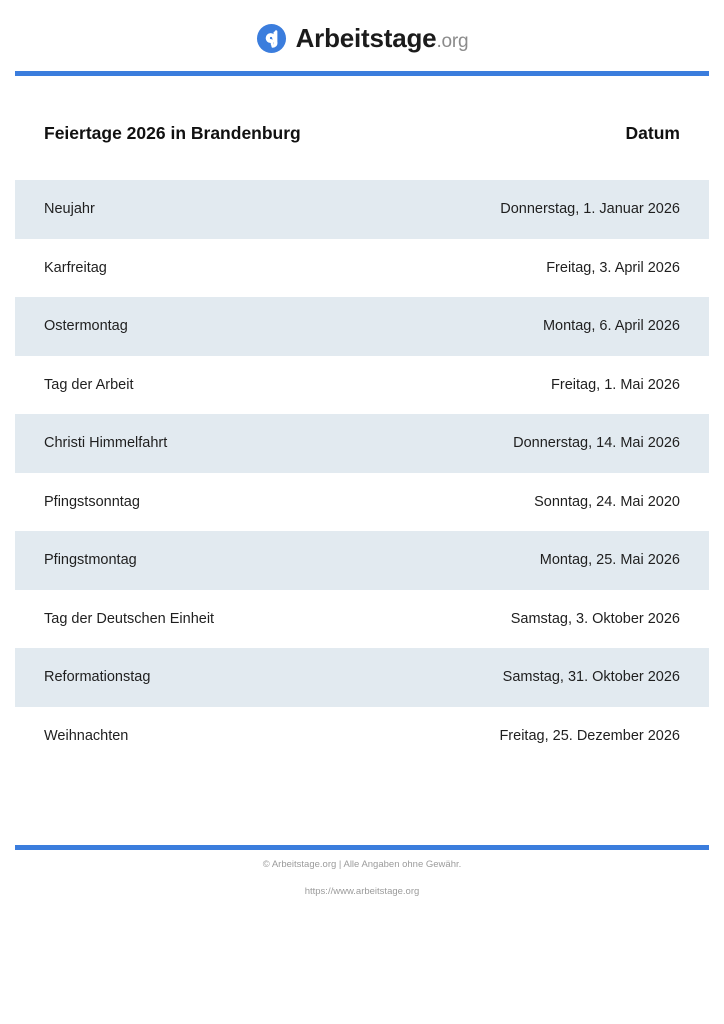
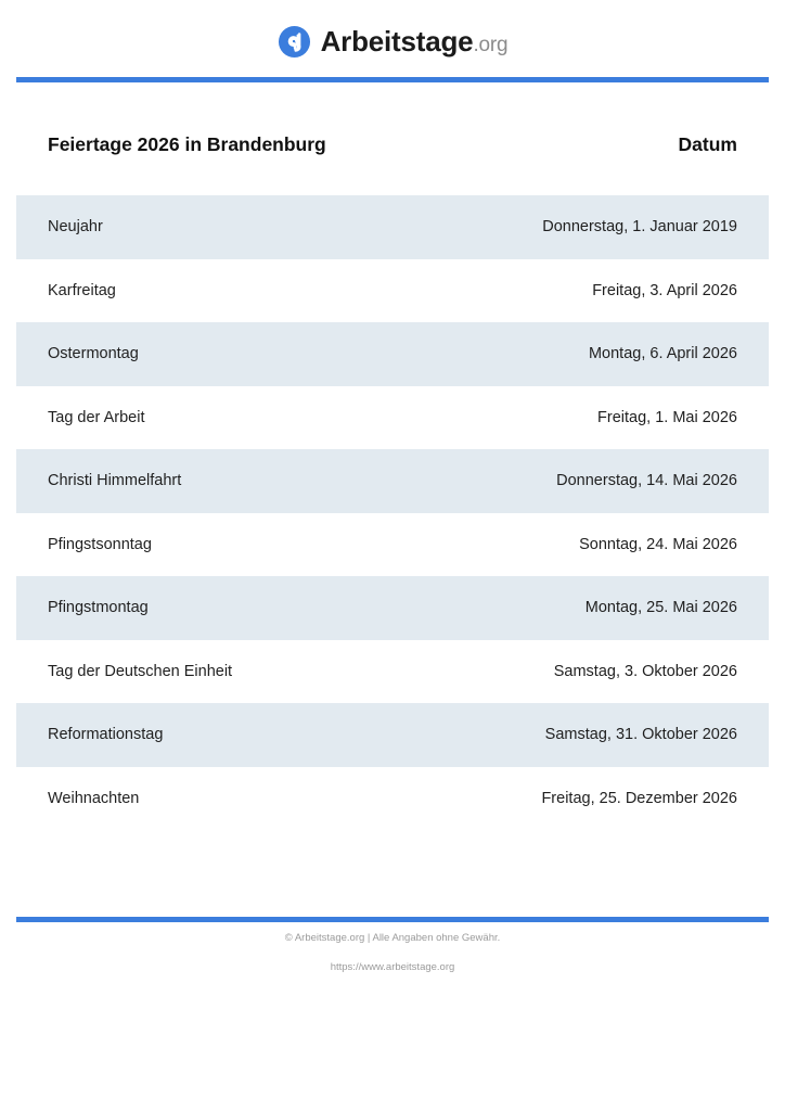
  Arbeitstage.org
  Feiertage 2026 in Brandenburg
  Datum
  Neujahr
- Donnerstag, 1. Januar 2026
+ Donnerstag, 1. Januar 2019
  Karfreitag
  Freitag, 3. April 2026
  Ostermontag
  Montag, 6. April 2026
  Tag der Arbeit
  Freitag, 1. Mai 2026
  Christi Himmelfahrt
  Donnerstag, 14. Mai 2026
  Pfingstsonntag
- Sonntag, 24. Mai 2020
+ Sonntag, 24. Mai 2026
  Pfingstmontag
  Montag, 25. Mai 2026
  Tag der Deutschen Einheit
  Samstag, 3. Oktober 2026
  Reformationstag
  Samstag, 31. Oktober 2026
  Weihnachten
  Freitag, 25. Dezember 2026
  © Arbeitstage.org | Alle Angaben ohne Gewähr.
  https://www.arbeitstage.org
